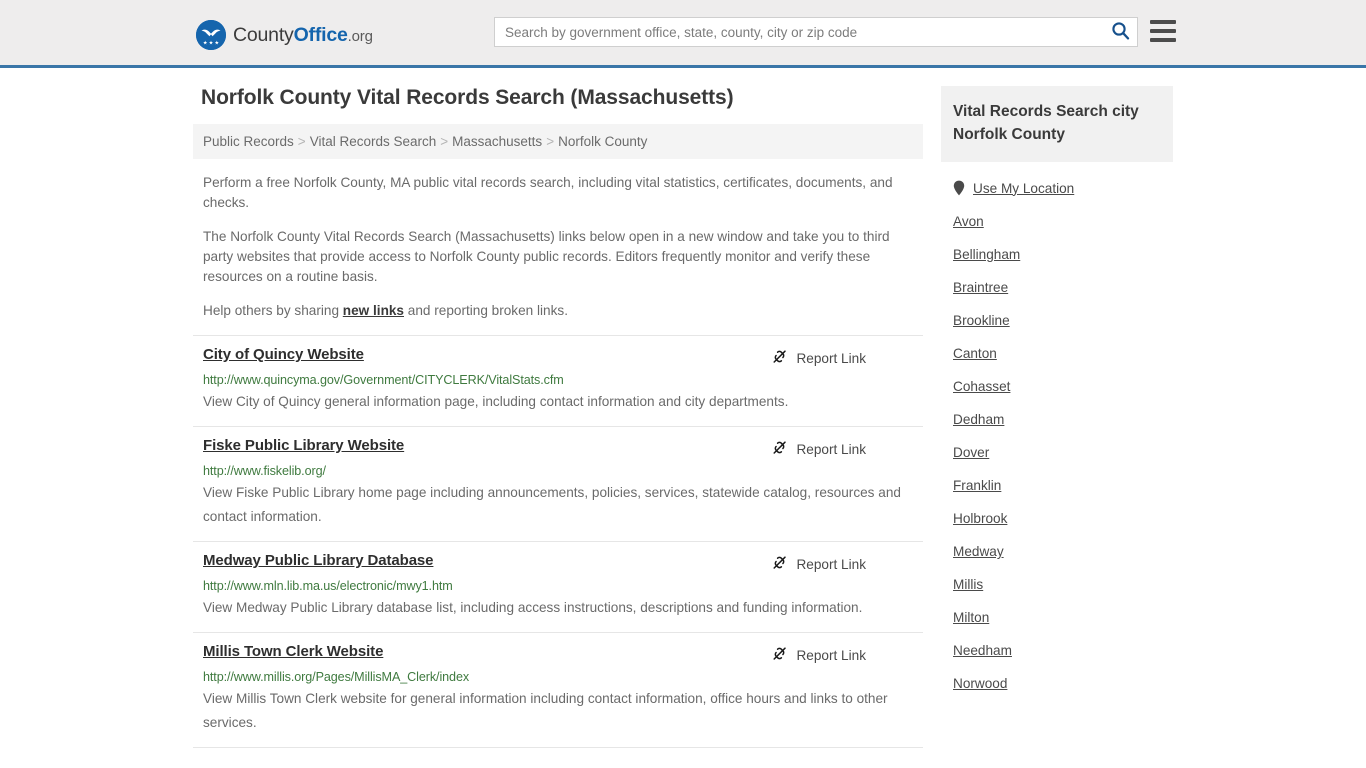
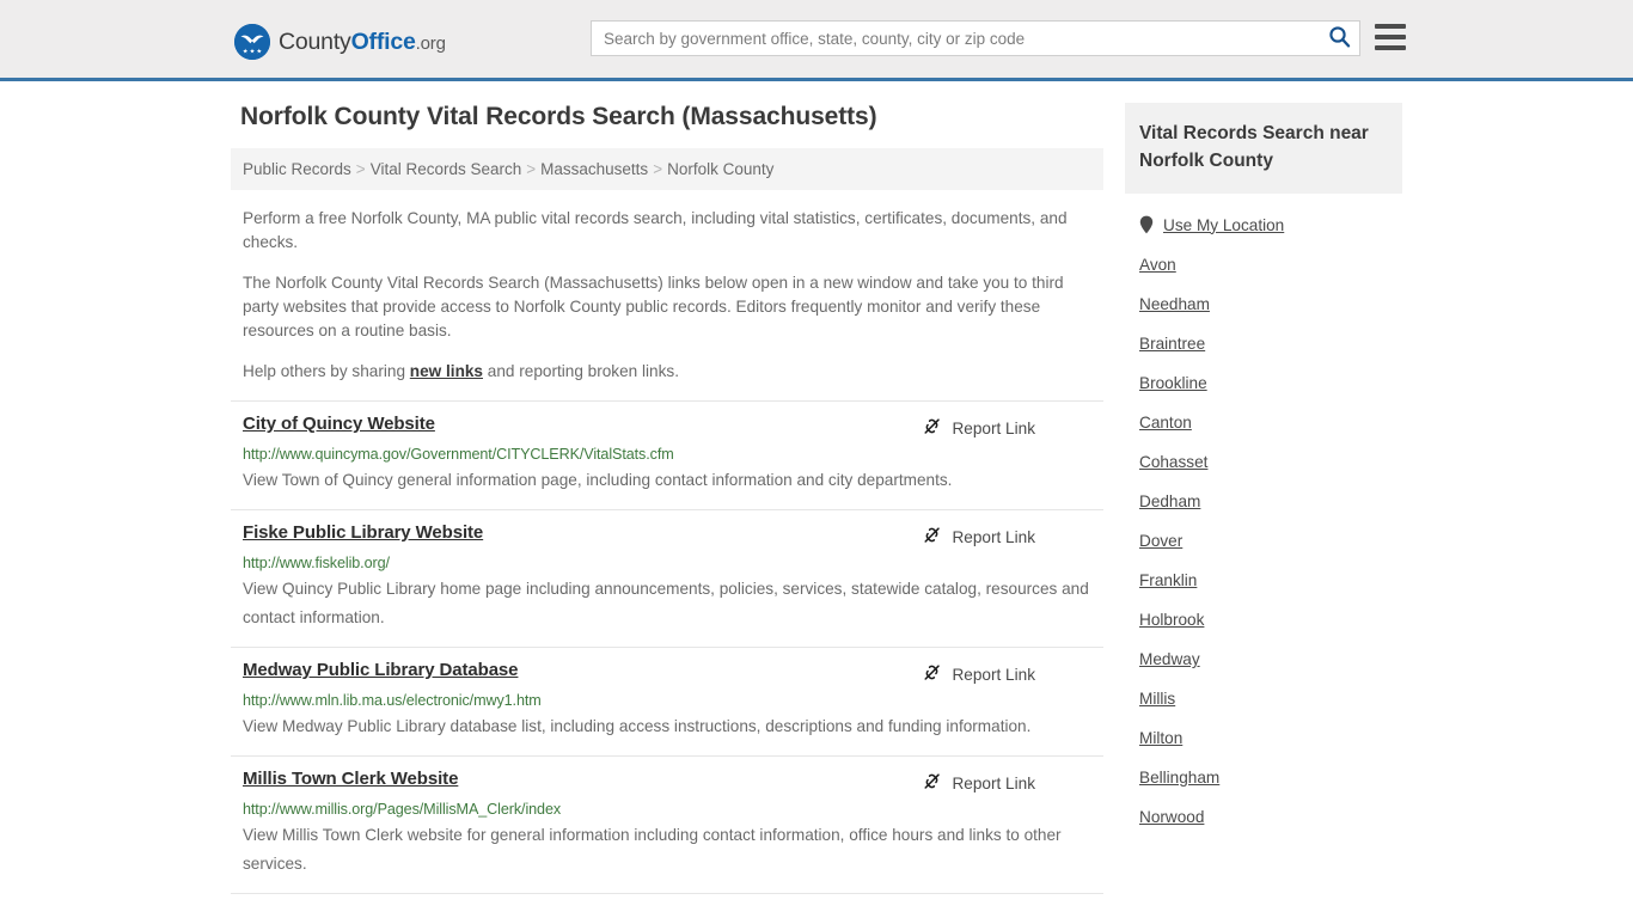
  CountyOffice.org
  Search by government office, state, county, city or zip code
  Norfolk County Vital Records Search (Massachusetts)
  Public Records > Vital Records Search > Massachusetts > Norfolk County
  Perform a free Norfolk County, MA public vital records search, including vital statistics, certificates, documents, and checks.
  The Norfolk County Vital Records Search (Massachusetts) links below open in a new window and take you to third party websites that provide access to Norfolk County public records. Editors frequently monitor and verify these resources on a routine basis.
  Help others by sharing new links and reporting broken links.
  City of Quincy Website
  Report Link
  http://www.quincyma.gov/Government/CITYCLERK/VitalStats.cfm
- View City of Quincy general information page, including contact information and city departments.
+ View Town of Quincy general information page, including contact information and city departments.
  Fiske Public Library Website
  Report Link
  http://www.fiskelib.org/
- View Fiske Public Library home page including announcements, policies, services, statewide catalog, resources and contact information.
+ View Quincy Public Library home page including announcements, policies, services, statewide catalog, resources and contact information.
  Medway Public Library Database
  Report Link
  http://www.mln.lib.ma.us/electronic/mwy1.htm
  View Medway Public Library database list, including access instructions, descriptions and funding information.
  Millis Town Clerk Website
  Report Link
  http://www.millis.org/Pages/MillisMA_Clerk/index
  View Millis Town Clerk website for general information including contact information, office hours and links to other services.
- Vital Records Search city Norfolk County
+ Vital Records Search near Norfolk County
  Use My Location
  Avon
- Bellingham
+ Needham
  Braintree
  Brookline
  Canton
  Cohasset
  Dedham
  Dover
  Franklin
  Holbrook
  Medway
  Millis
  Milton
- Needham
+ Bellingham
  Norwood
